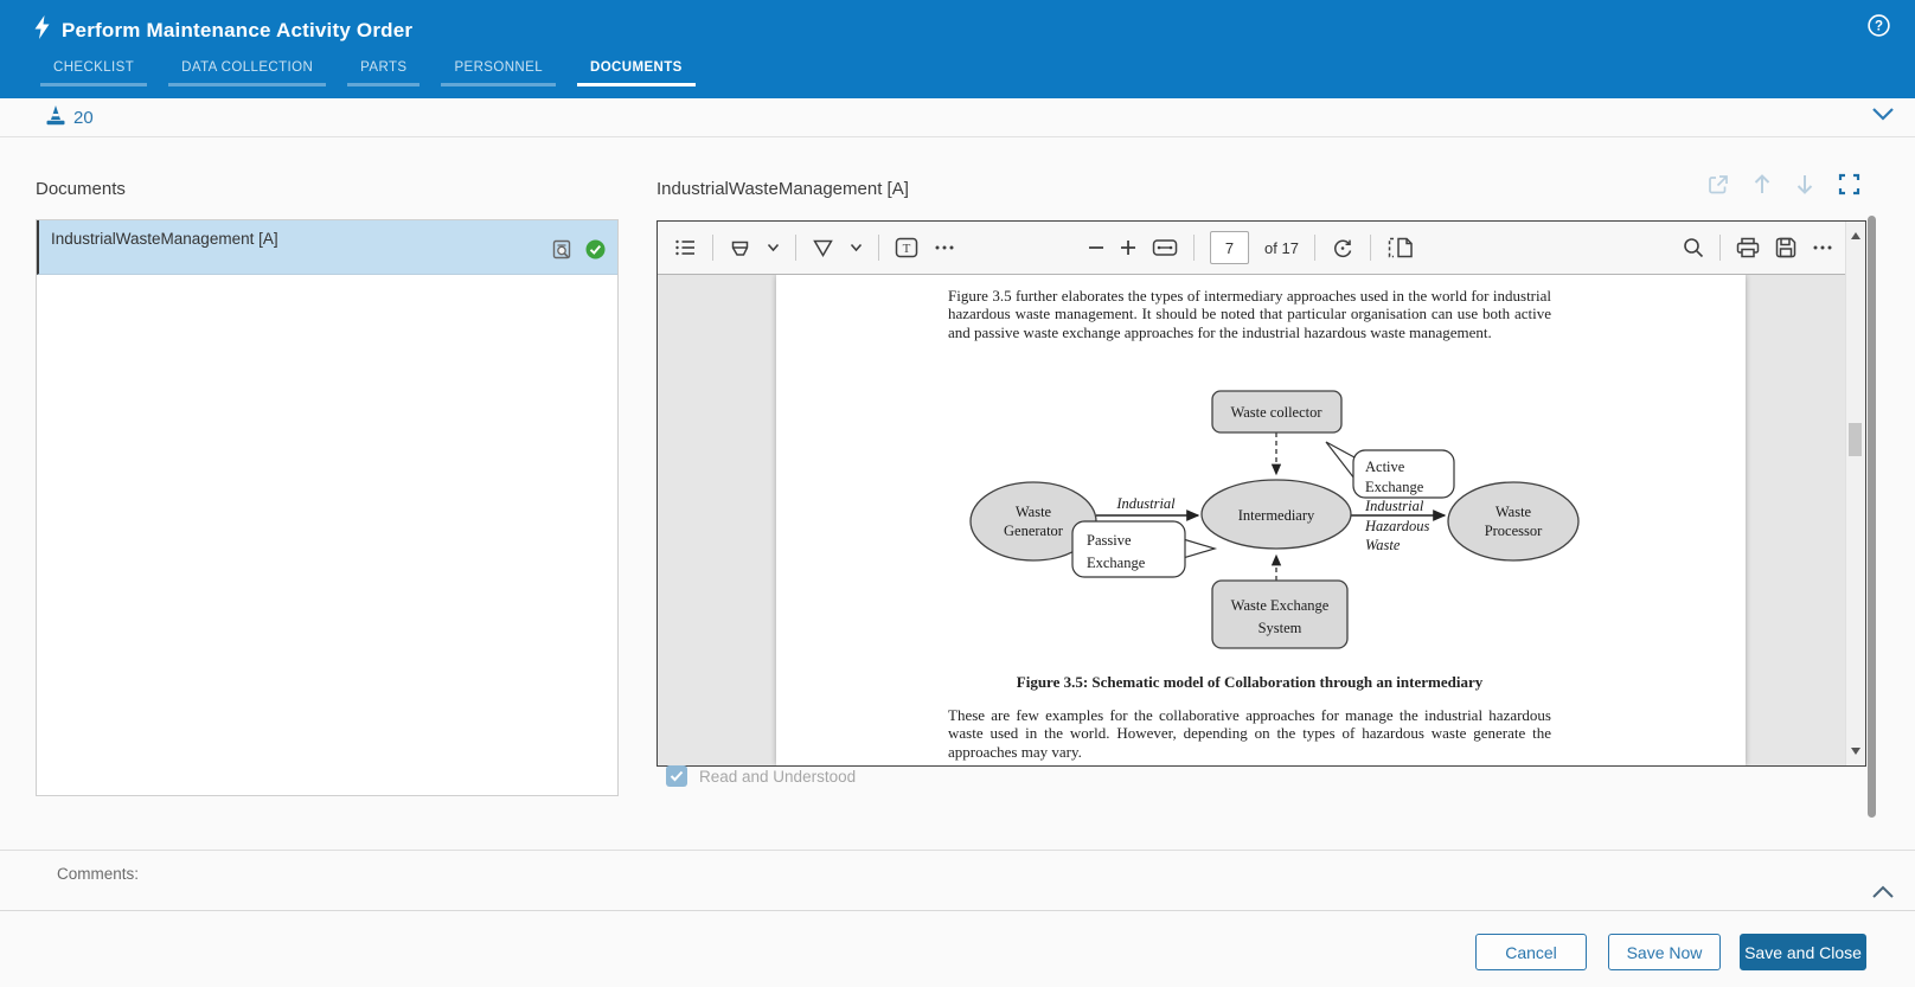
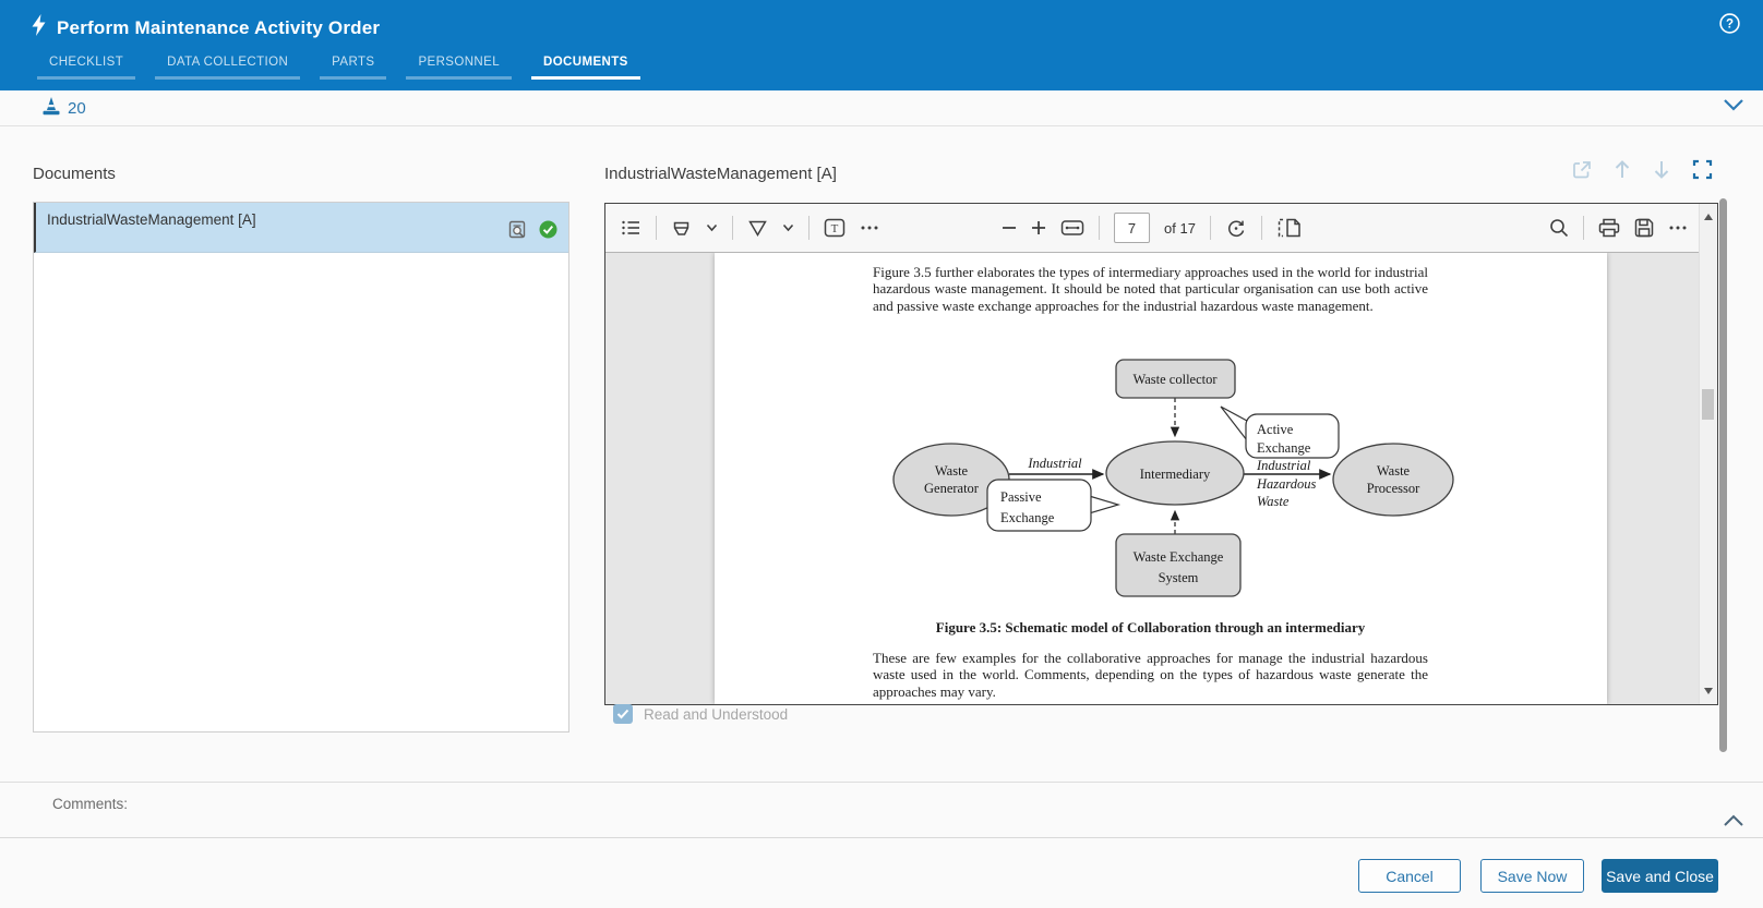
  Perform Maintenance Activity Order
  ?
  CHECKLIST
  DATA COLLECTION
  PARTS
  PERSONNEL
  DOCUMENTS
  20
  Documents
  IndustrialWasteManagement [A]
  IndustrialWasteManagement [A]
  T
  7
  of 17
  Figure 3.5 further elaborates the types of intermediary approaches used in the world for industrial hazardous waste management. It should be noted that particular organisation can use both active and passive waste exchange approaches for the industrial hazardous waste management.
  Waste collector
  Waste
  Generator
  Intermediary
  Waste
  Processor
  Waste Exchange
  System
  Passive
  Exchange
  Active
  Exchange
  Industrial
  Industrial
  Hazardous
  Waste
  Figure 3.5: Schematic model of Collaboration through an intermediary
- These are few examples for the collaborative approaches for manage the industrial hazardous waste used in the world. However, depending on the types of hazardous waste generate the approaches may vary.
+ These are few examples for the collaborative approaches for manage the industrial hazardous waste used in the world. Comments, depending on the types of hazardous waste generate the approaches may vary.
  Read and Understood
  Comments:
  Cancel
  Save Now
  Save and Close
